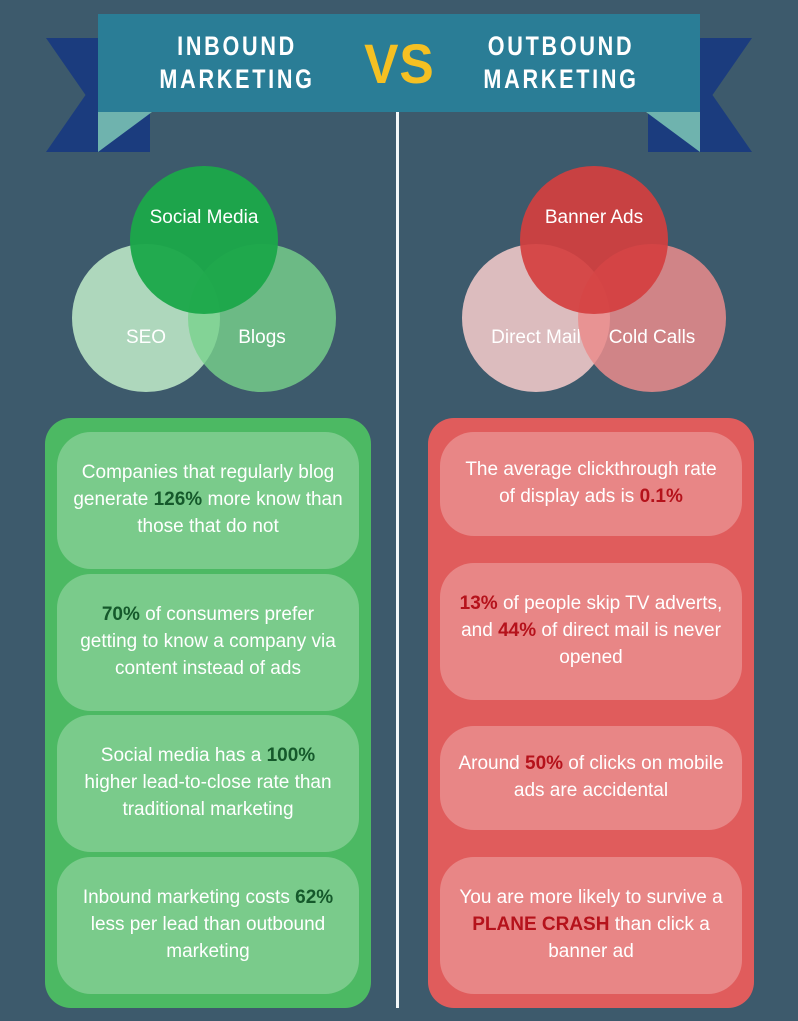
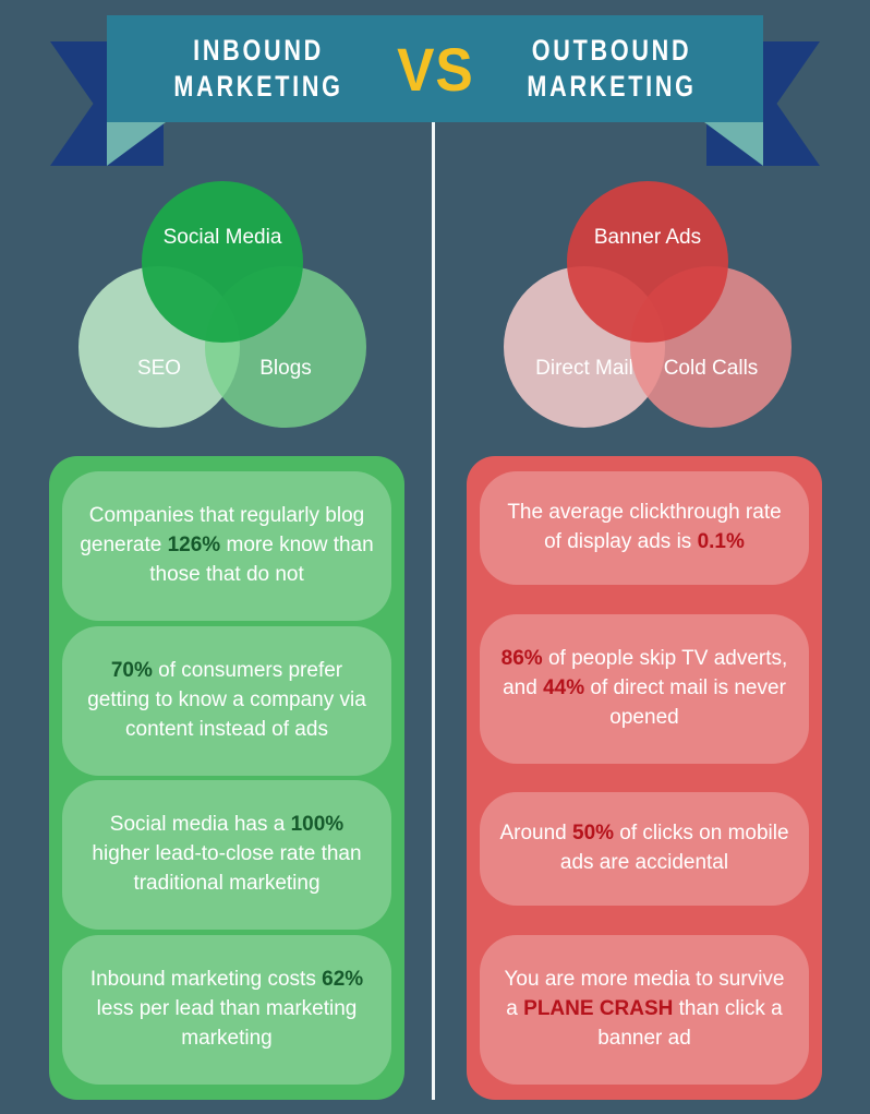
  INBOUND
  MARKETING
  VS
  OUTBOUND
  MARKETING
  SEO
  Blogs
  Social Media
  Direct Mail
  Cold Calls
  Banner Ads
  Companies that regularly blog generate 126% more know than those that do not
  70% of consumers prefer getting to know a company via content instead of ads
  Social media has a 100% higher lead-to-close rate than traditional marketing
- Inbound marketing costs 62% less per lead than outbound marketing
+ Inbound marketing costs 62% less per lead than marketing marketing
  The average clickthrough rate of display ads is 0.1%
- 13% of people skip TV adverts, and 44% of direct mail is never opened
+ 86% of people skip TV adverts, and 44% of direct mail is never opened
  Around 50% of clicks on mobile ads are accidental
- You are more likely to survive a PLANE CRASH than click a banner ad
+ You are more media to survive a PLANE CRASH than click a banner ad
